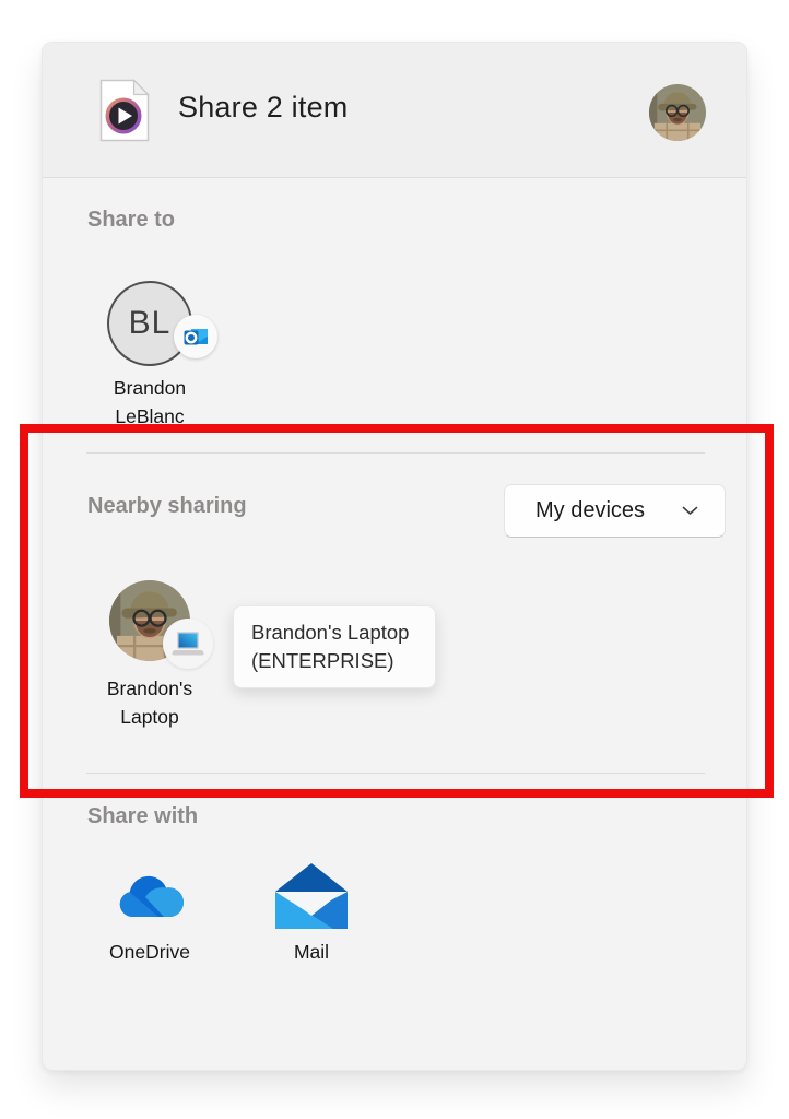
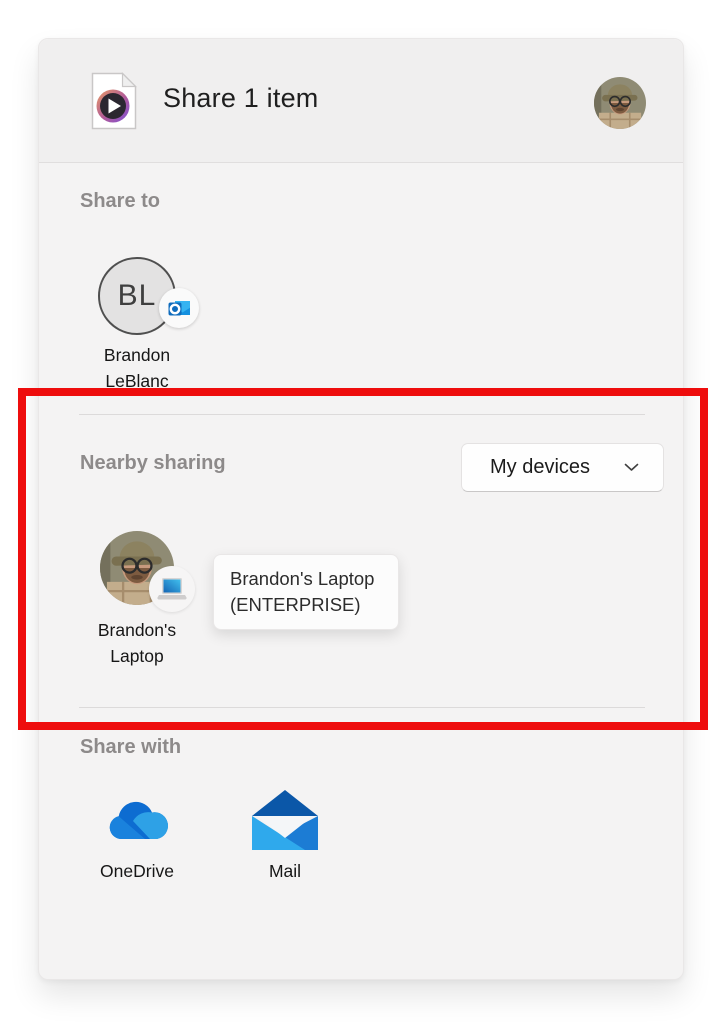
- Share 2 item
+ Share 1 item
  Share to
  BL
  Brandon LeBlanc
  Nearby sharing
  My devices
  Brandon's Laptop
  Brandon's Laptop
  (ENTERPRISE)
  Share with
  OneDrive
  Mail
